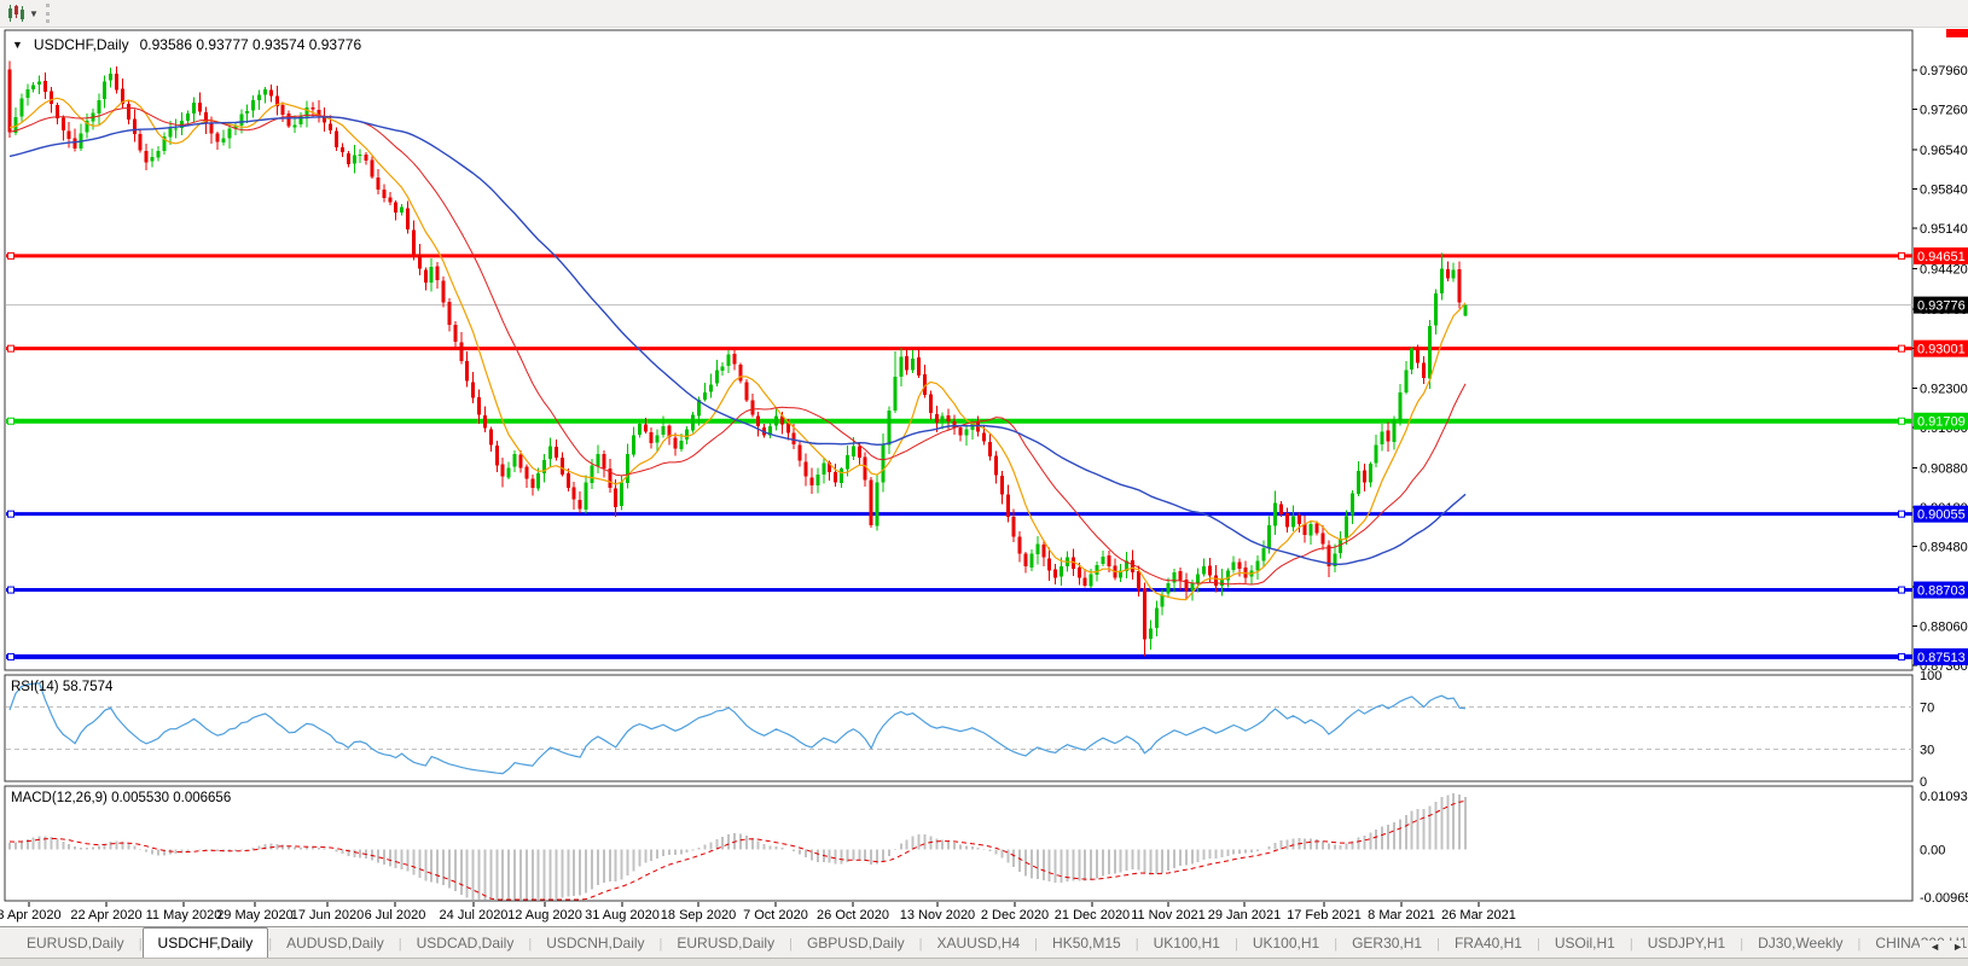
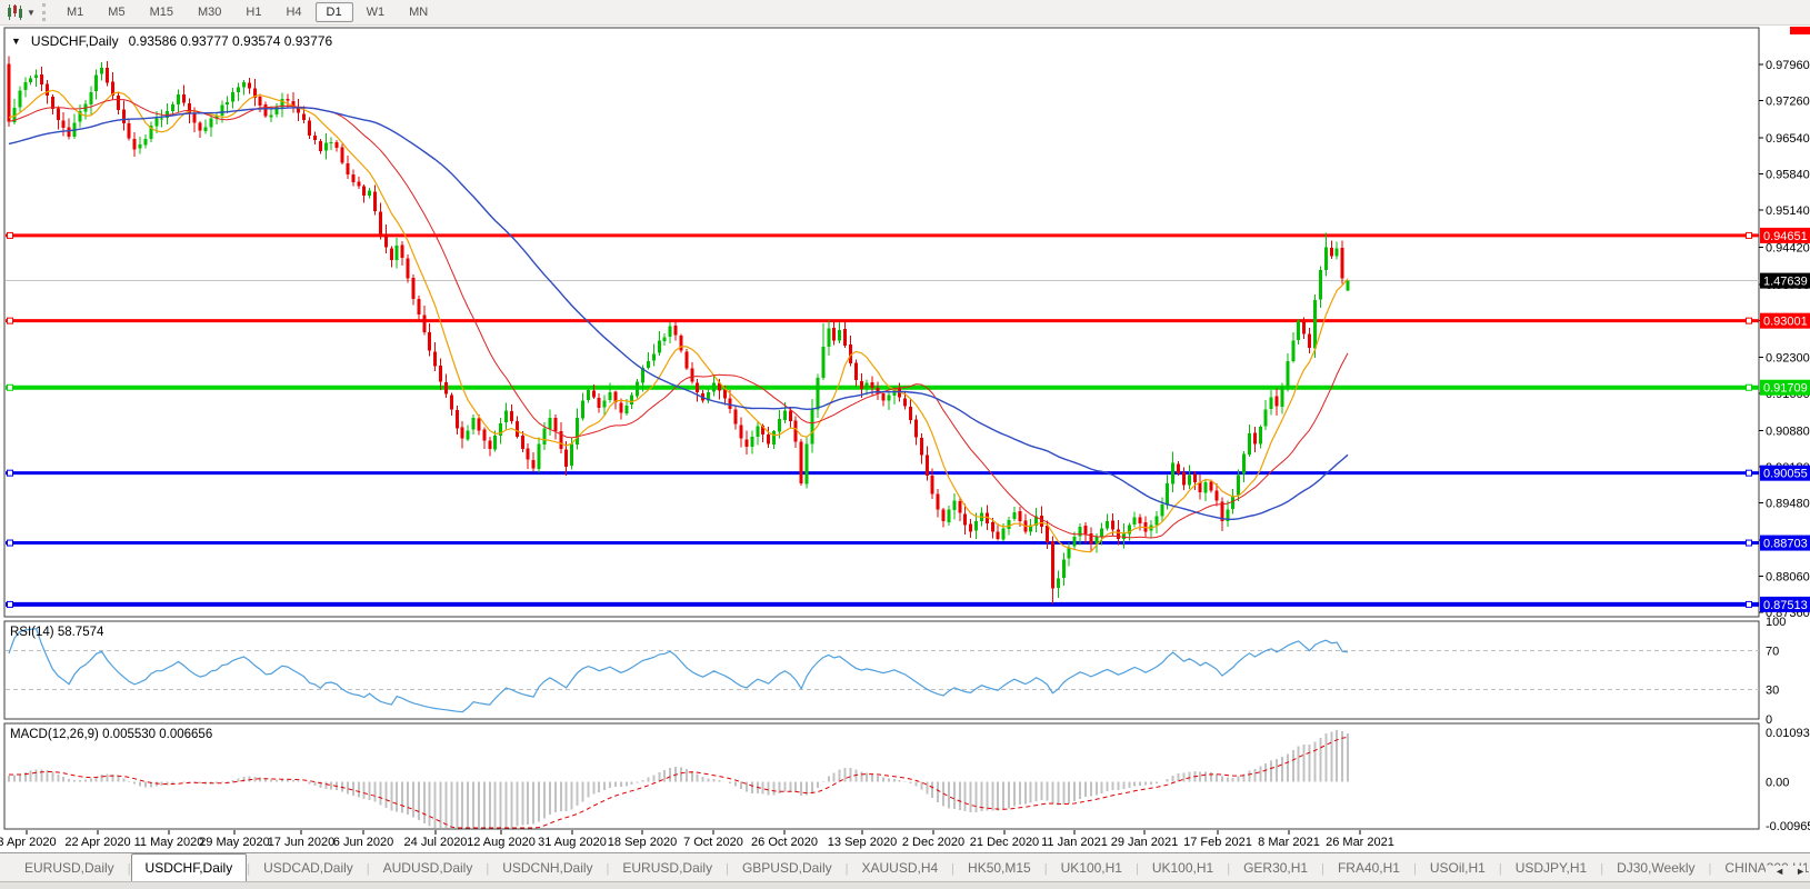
  ▼
+ M1
+ M5
+ M15
+ M30
+ H1
+ H4
+ D1
+ W1
+ MN
  0.97960
  0.97260
  0.96540
  0.95840
  0.95140
  0.94420
  0.92300
  0.90880
  0.89480
  0.88060
  0.87360
  100
  70
  30
  0
  0.01093
  0.00
  -0.0096
  0.94651
  0.93001
  0.91709
  0.90055
  0.88703
  0.87513
- 0.93776
+ 1.47639
  3 Apr 2020
  22 Apr 2020
  11 May 2020
  29 May 2020
  17 Jun 2020
- 6 Jul 2020
+ 6 Jun 2020
  24 Jul 2020
  12 Aug 2020
  31 Aug 2020
  18 Sep 2020
  7 Oct 2020
  26 Oct 2020
- 13 Nov 2020
+ 13 Sep 2020
  2 Dec 2020
  21 Dec 2020
- 11 Nov 2021
+ 11 Jan 2021
  29 Jan 2021
  17 Feb 2021
  8 Mar 2021
  26 Mar 2021
  ▼
  USDCHF,Daily
  0.93586 0.93777 0.93574 0.93776
  RSI(14) 58.7574
  MACD(12,26,9) 0.005530 0.006656
  EURUSD,Daily
  |
  USDCHF,Daily
  |
- AUDUSD,Daily
+ USDCAD,Daily
  |
- USDCAD,Daily
+ AUDUSD,Daily
  |
  USDCNH,Daily
  |
  EURUSD,Daily
  |
  GBPUSD,Daily
  |
  XAUUSD,H4
  |
  HK50,M15
  |
  UK100,H1
  |
  UK100,H1
  |
  GER30,H1
  |
  FRA40,H1
  |
  USOil,H1
  |
  USDJPY,H1
  |
  DJ30,Weekly
  |
  ◄
  ►
